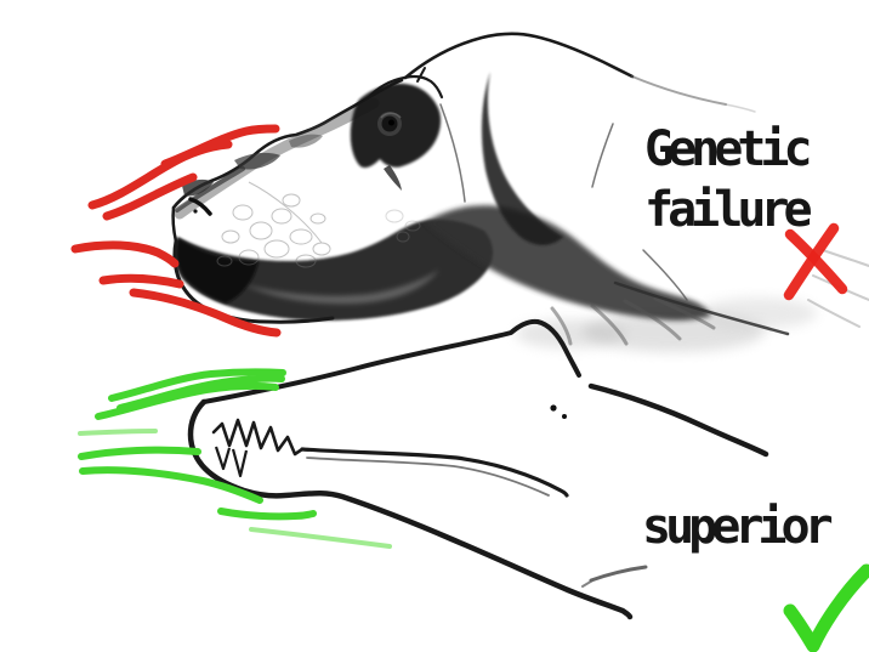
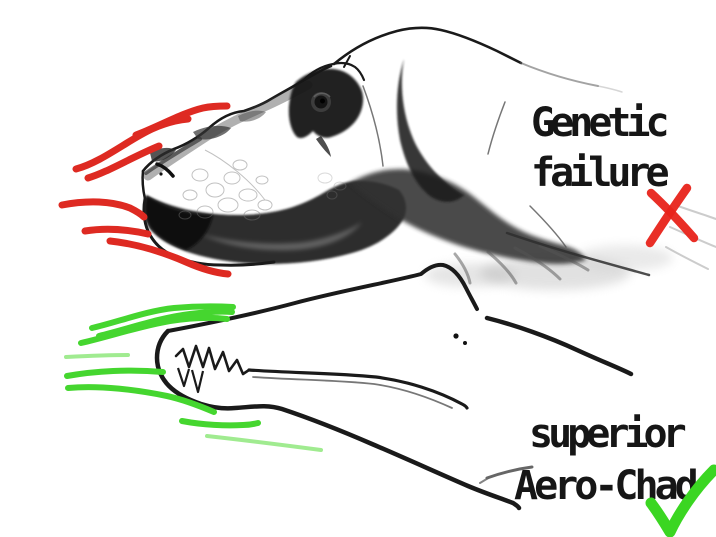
  Genetic
  failure
  superior
+ Aero-Chad
